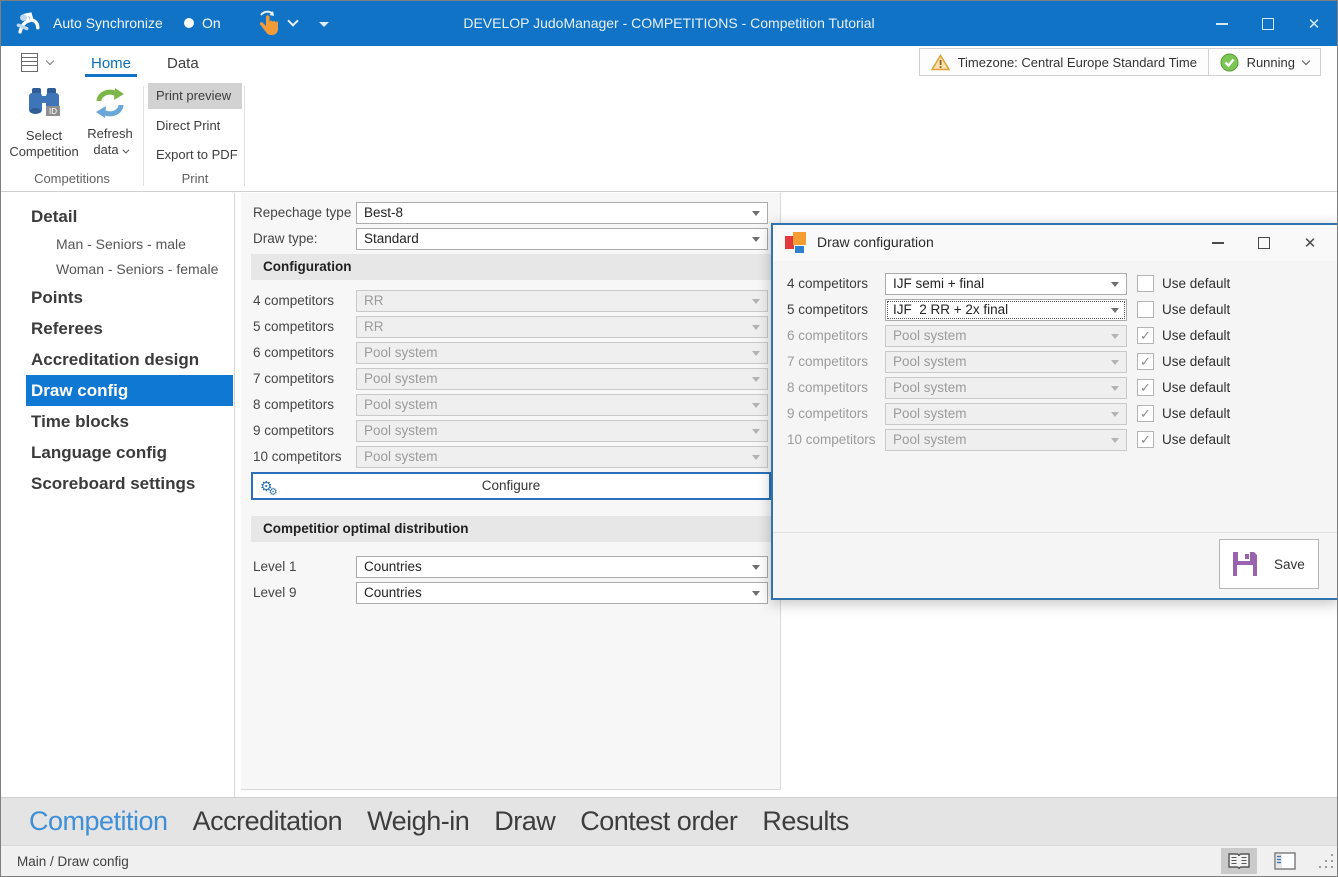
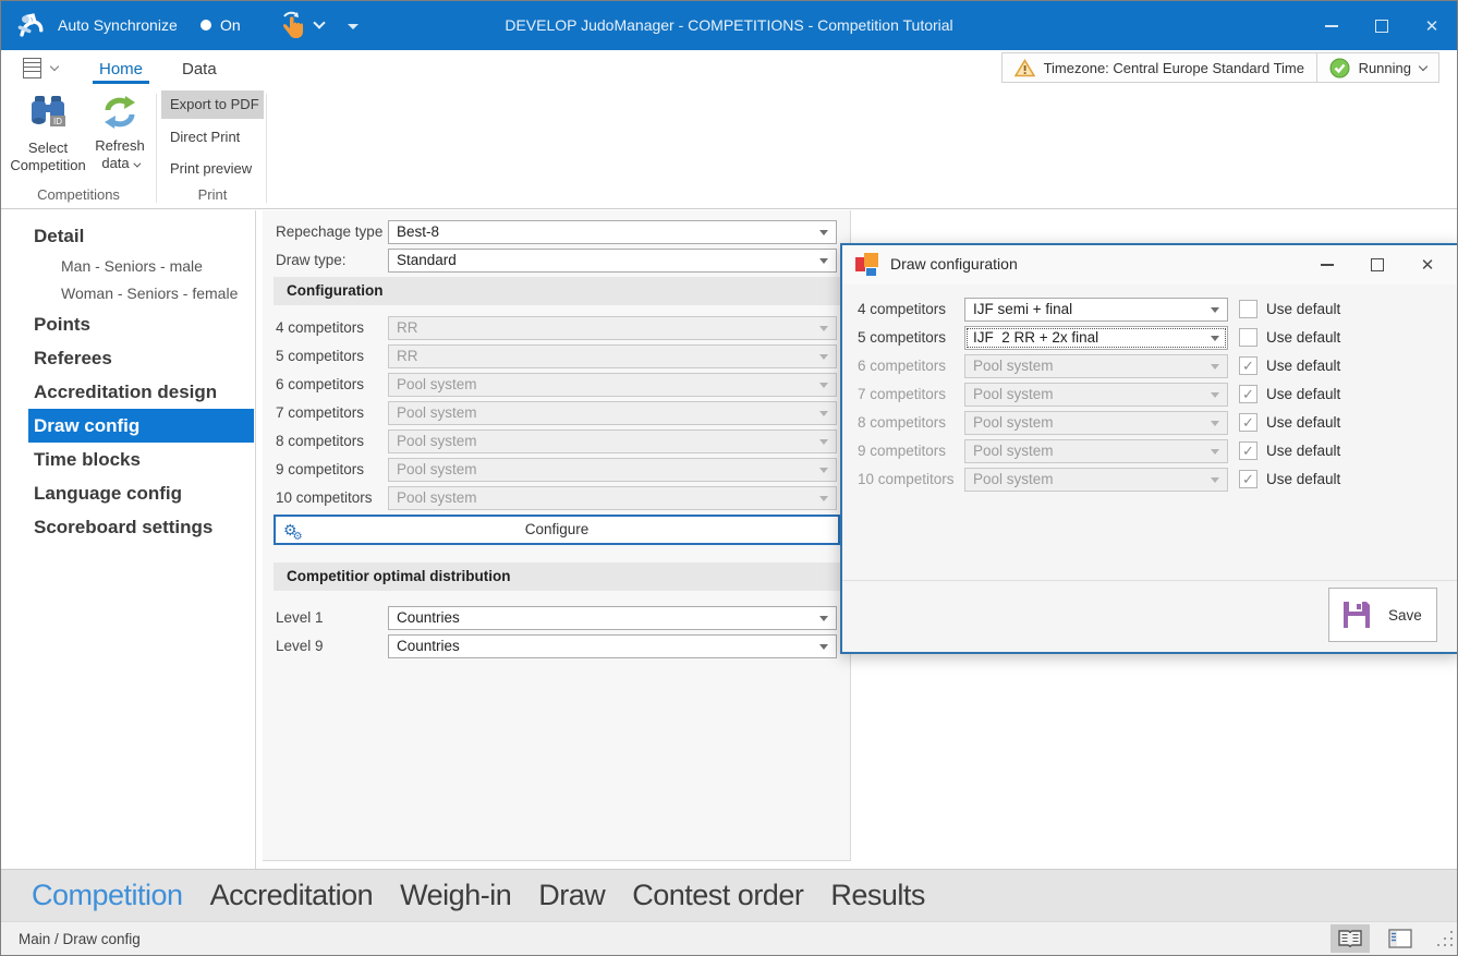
  Auto Synchronize
  On
  DEVELOP JudoManager - COMPETITIONS - Competition Tutorial
  ✕
  Home
  Data
  ID
  Select Competition
  Refresh data
- Print preview
+ Export to PDF
  Direct Print
- Export to PDF
+ Print preview
  Competitions
  Print
  Timezone: Central Europe Standard Time
  Running
  Detail
  Man - Seniors - male
  Woman - Seniors - female
  Points
  Referees
  Accreditation design
  Draw config
  Time blocks
  Language config
  Scoreboard settings
  Repechage type
  Best-8
  Draw type:
  Standard
  Configuration
  4 competitors
  RR
  5 competitors
  RR
  6 competitors
  Pool system
  7 competitors
  Pool system
  8 competitors
  Pool system
  9 competitors
  Pool system
  10 competitors
  Pool system
  ⚙⚙
  Configure
  Competitior optimal distribution
  Level 1
  Countries
  Level 9
  Countries
  Draw configuration
  ✕
  4 competitors
  IJF semi + final
  Use default
  5 competitors
  IJF 2 RR + 2x final
  Use default
  6 competitors
  Pool system
  Use default
  7 competitors
  Pool system
  Use default
  8 competitors
  Pool system
  Use default
  9 competitors
  Pool system
  Use default
  10 competitors
  Pool system
  Use default
  Save
  Competition
  Accreditation
  Weigh-in
  Draw
  Contest order
  Results
  Main / Draw config
